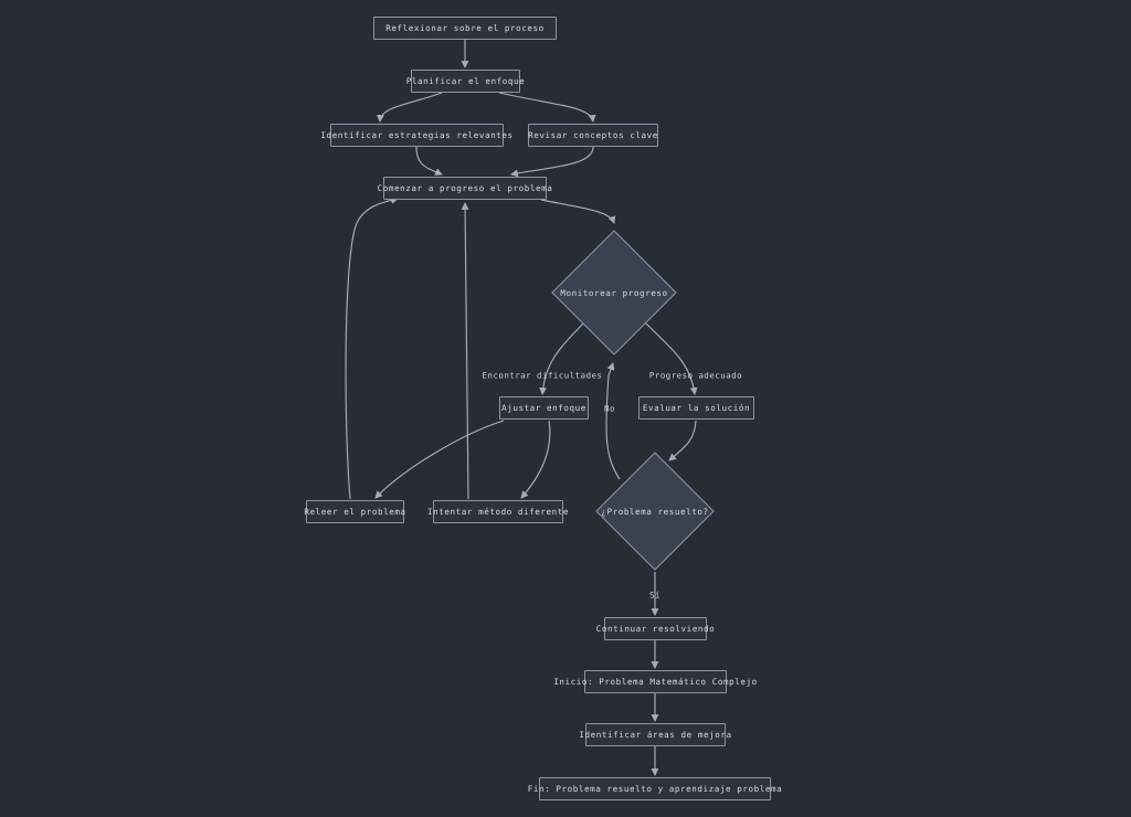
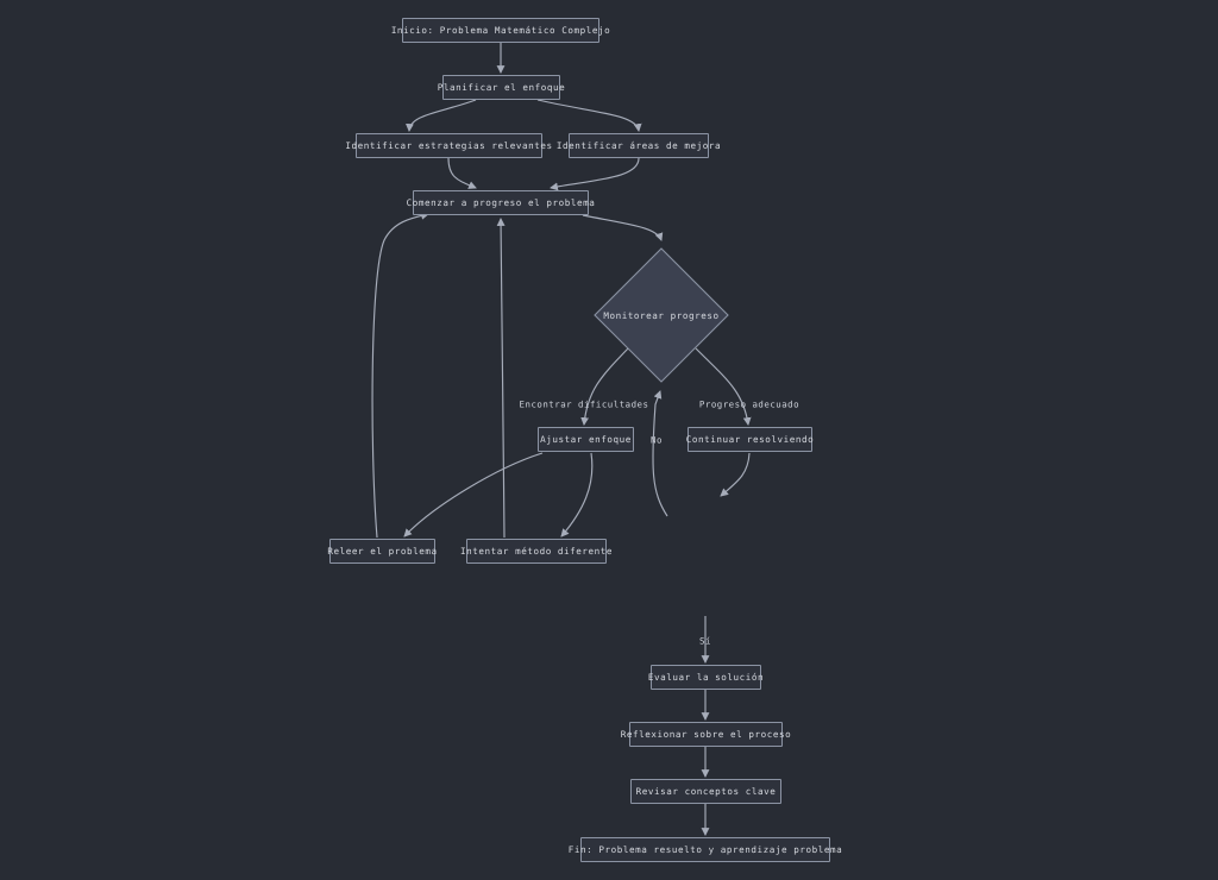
- Reflexionar sobre el proceso
+ Inicio: Problema Matemático Complejo
  Planificar el enfoque
  Identificar estrategias relevantes
- Revisar conceptos clave
+ Identificar áreas de mejora
  Comenzar a progreso el problema
  Monitorear progreso
  Ajustar enfoque
- Evaluar la solución
+ Continuar resolviendo
  Releer el problema
  Intentar método diferente
- ¿Problema resuelto?
- Continuar resolviendo
+ Evaluar la solución
- Inicio: Problema Matemático Complejo
+ Reflexionar sobre el proceso
- Identificar áreas de mejora
+ Revisar conceptos clave
  Fin: Problema resuelto y aprendizaje problema
  Encontrar dificultades
  Progreso adecuado
  No
  Sí
